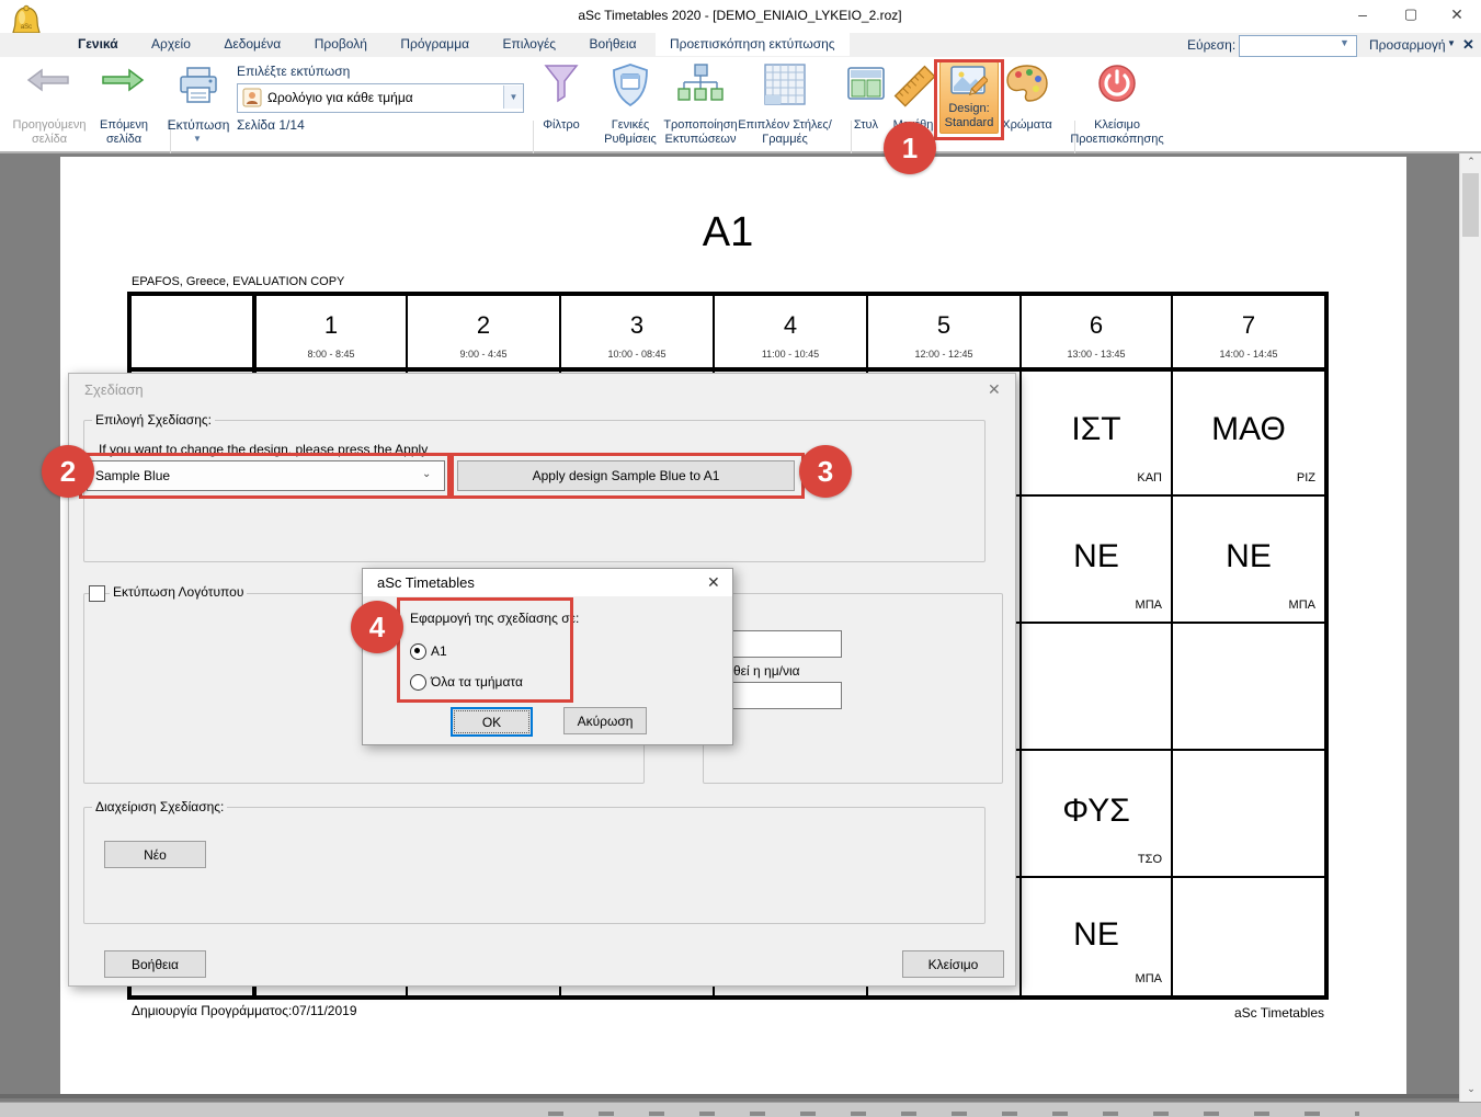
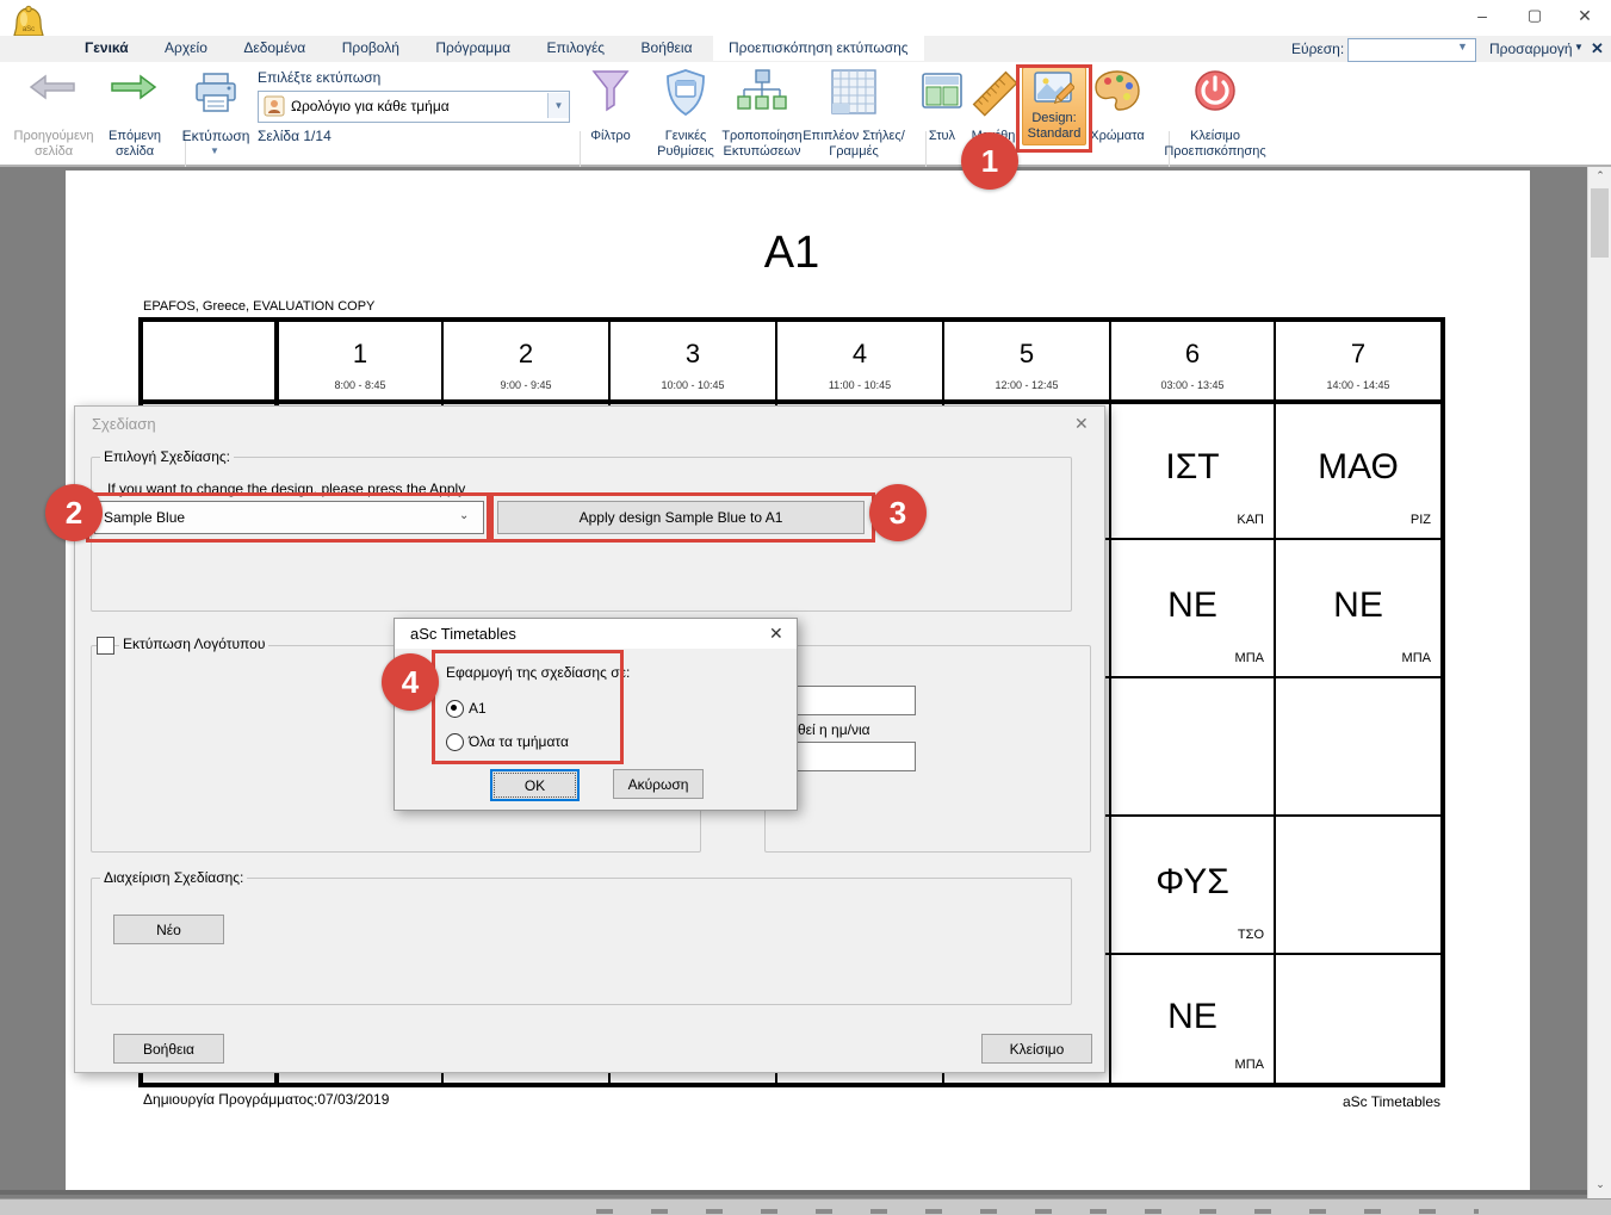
- aSc Timetables 2020 - [DEMO_ENIAIO_LYKEIO_2.roz]
  –
  ▢
  ✕
  Γενικά Αρχείο Δεδομένα Προβολή Πρόγραμμα Επιλογές Βοήθεια Προεπισκόπηση εκτύπωσης
  Εύρεση:
  ▼
  Προσαρμογή
  ▼
  ✕
  Προηγούμενη σελίδα
  Επόμενη σελίδα
  Εκτύπωση
  ▼
  Επιλέξτε εκτύπωση
  Ωρολόγιο για κάθε τμήμα
  ▼
  Σελίδα 1/14
  Φίλτρο
  Γενικές Ρυθμίσεις
  Τροποποίηση Εκτυπώσεων
  Επιπλέον Στήλες/Γραμμές
  Στυλ
  Design: Standard
  Χρώματα
  Κλείσιμο Προεπισκόπησης
  A1
  EPAFOS, Greece, EVALUATION COPY
  1
  8:00 - 8:45
  2
- 9:00 - 4:45
+ 9:00 - 9:45
  3
- 10:00 - 08:45
+ 10:00 - 10:45
  4
  11:00 - 10:45
  5
  12:00 - 12:45
  6
- 13:00 - 13:45
+ 03:00 - 13:45
  7
  14:00 - 14:45
  ΙΣΤ
  ΚΑΠ
  ΜΑΘ
  ΡΙΖ
  ΝΕ
  ΜΠΑ
  ΝΕ
  ΜΠΑ
  ΦΥΣ
  ΤΣΟ
  ΝΕ
  ΜΠΑ
- Δημιουργία Προγράμματος:07/11/2019
+ Δημιουργία Προγράμματος:07/03/2019
  aSc Timetables
  ⌃
  ⌄
  Σχεδίαση
  ✕
  Επιλογή Σχεδίασης:
  If you want to change the design, please press the Apply
  Sample Blue
  ⌄
  Apply design Sample Blue to A1
  Εκτύπωση Λογότυπου
  θεί η ημ/νια
  Διαχείριση Σχεδίασης:
  Νέο
  Βοήθεια
  Κλείσιμο
  aSc Timetables
  ✕
  Εφαρμογή της σχεδίασης σε:
  A1
  Όλα τα τμήματα
  OK
  Ακύρωση
  1
  2
  3
  4
